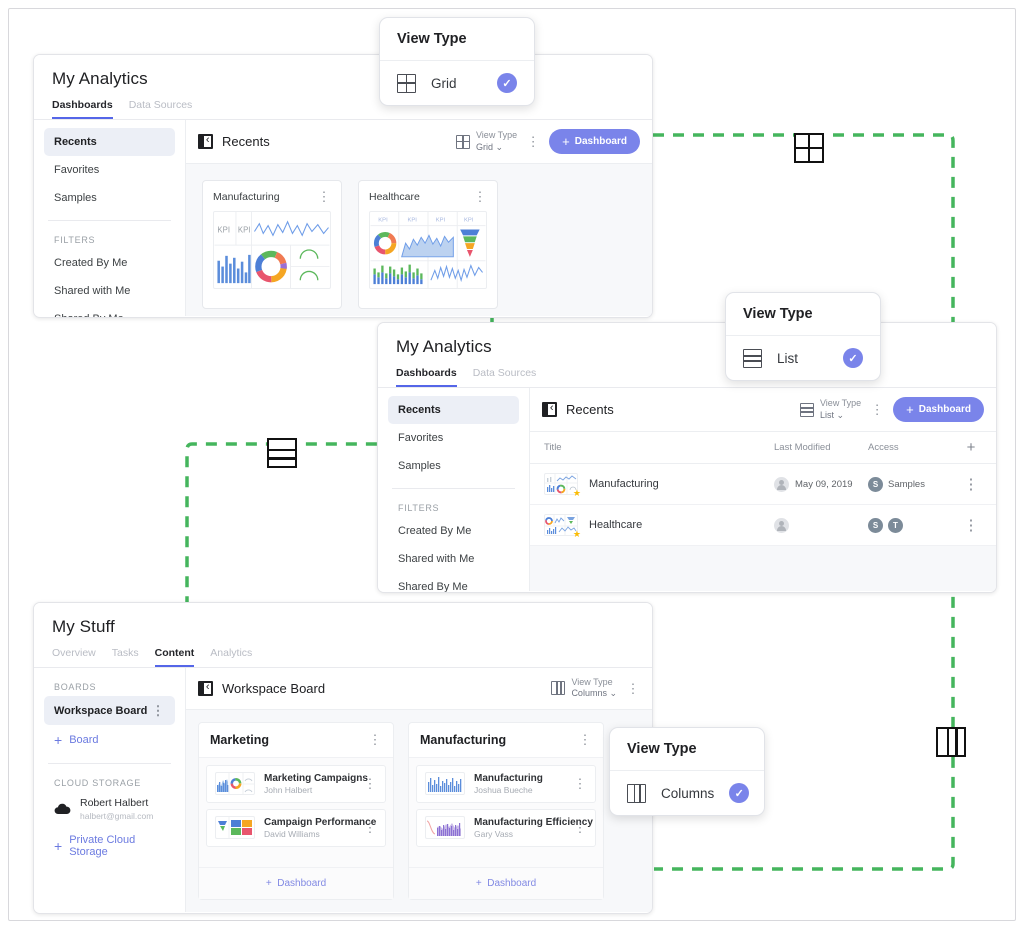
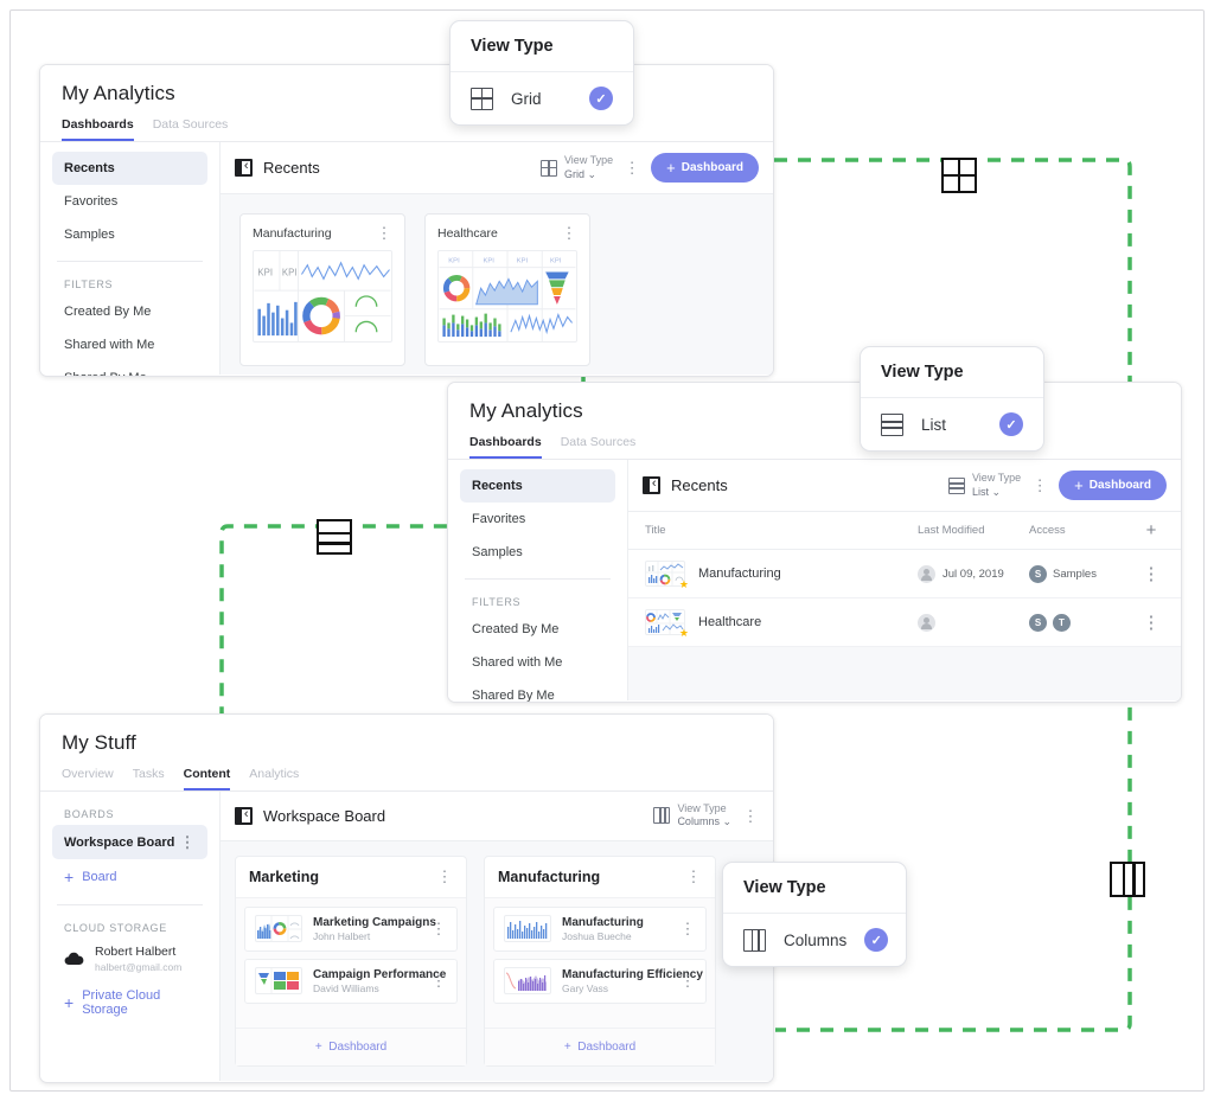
  My Analytics
  Dashboards
  Data Sources
  Recents
  Favorites
  Samples
  FILTERS
  Created By Me
  Shared with Me
  Recents
  View Type
  Grid ⌄
  ⋮
  +
  Dashboard
  Manufacturing
  ⋮
  KPI
  KPI
  Healthcare
  ⋮
  View Type
  Grid
  ✓
  My Analytics
  Dashboards
  Data Sources
  Recents
  Favorites
  Samples
  FILTERS
  Created By Me
  Shared with Me
  Shared By Me
  Recents
  View Type
  List ⌄
  ⋮
  +
  Dashboard
  Title
  Last Modified
  Access
  +
  ★
  Manufacturing
- May 09, 2019
+ Jul 09, 2019
  S
  Samples
  ⋮
  ★
  Healthcare
  S
  T
  ⋮
  View Type
  List
  ✓
  My Stuff
  Overview
  Tasks
  Content
  Analytics
  BOARDS
  Workspace Board
  ⋮
  +
  Board
  CLOUD STORAGE
  Robert Halbert
  halbert@gmail.com
  +
  Private Cloud Storage
  Workspace Board
  View Type
  Columns ⌄
  ⋮
  Marketing
  ⋮
  Marketing Campaign
  John Halbert
  ⋮
  Campaign Performa
  David Williams
  ⋮
  + Dashboard
  Manufacturing
  ⋮
  Manufacturing
  Joshua Bueche
  ⋮
  Manufacturing Efficiy
  Gary Vass
  ⋮
  + Dashboard
  View Type
  Columns
  ✓
